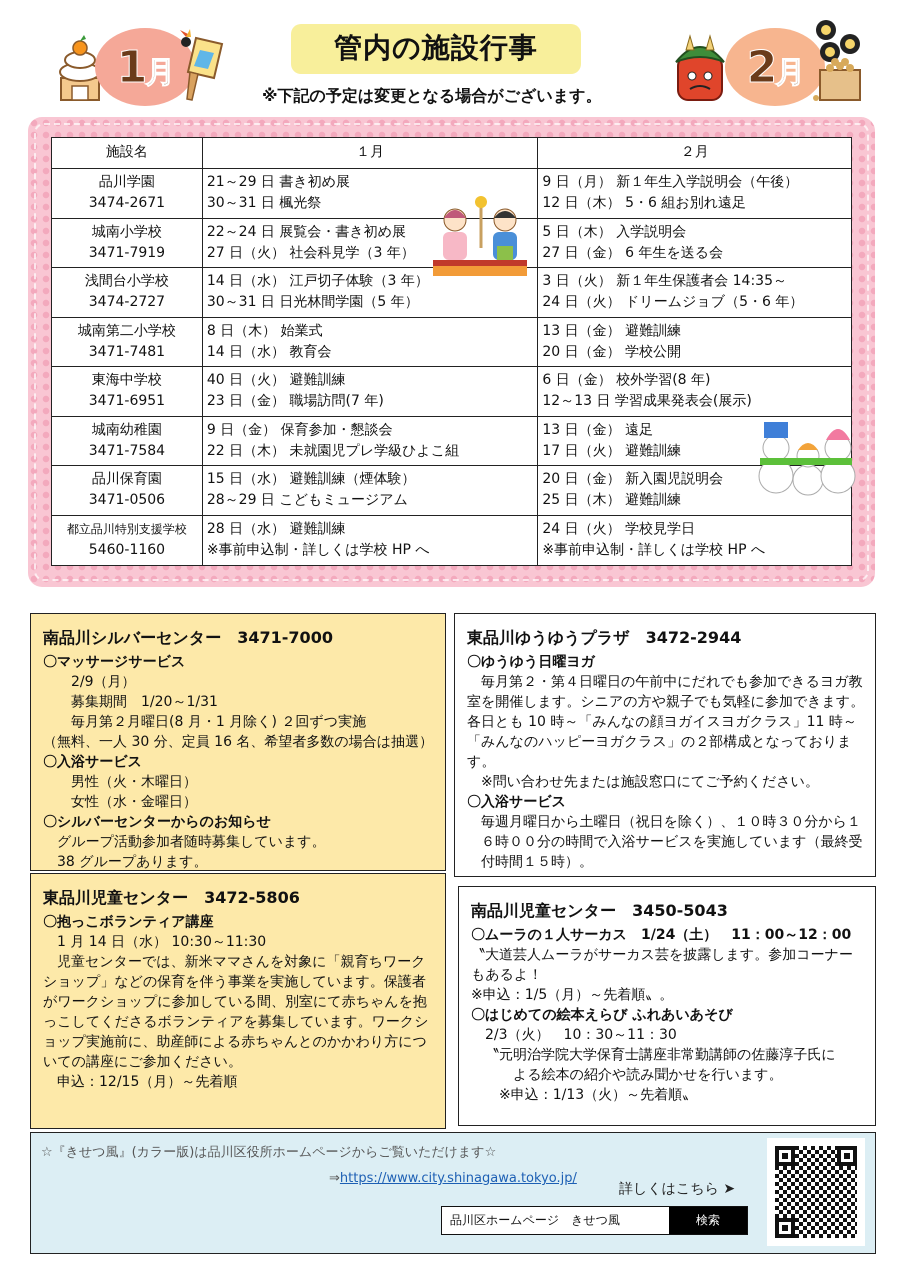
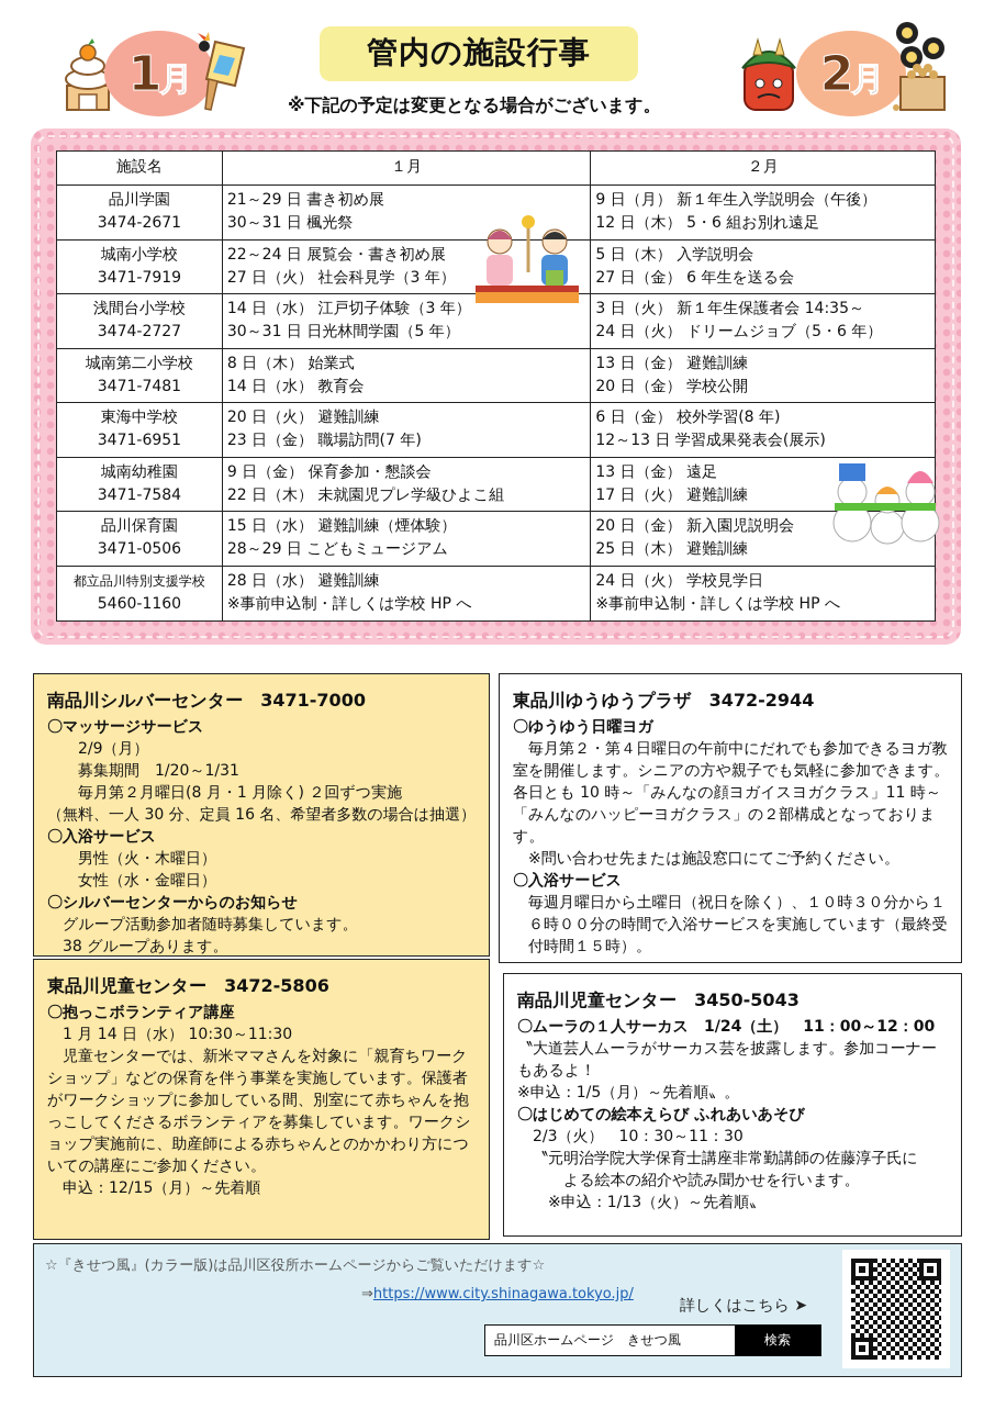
  1月
  管内の施設行事
  ※下記の予定は変更となる場合がございます。
  2月
  施設名	１月	２月
  品川学園3474-2671	21～29 日 書き初め展30～31 日 楓光祭	9 日（月） 新１年生入学説明会（午後）12 日（木） 5・6 組お別れ遠足
  城南小学校3471-7919	22～24 日 展覧会・書き初め展27 日（火） 社会科見学（3 年）	5 日（木） 入学説明会27 日（金） 6 年生を送る会
  浅間台小学校3474-2727	14 日（水） 江戸切子体験（3 年）30～31 日 日光林間学園（5 年）	3 日（火） 新１年生保護者会 14:35～24 日（火） ドリームジョブ（5・6 年）
  城南第二小学校3471-7481	8 日（木） 始業式14 日（水） 教育会	13 日（金） 避難訓練20 日（金） 学校公開
- 東海中学校3471-6951	40 日（火） 避難訓練23 日（金） 職場訪問(7 年)	6 日（金） 校外学習(8 年)12～13 日 学習成果発表会(展示)
+ 東海中学校3471-6951	20 日（火） 避難訓練23 日（金） 職場訪問(7 年)	6 日（金） 校外学習(8 年)12～13 日 学習成果発表会(展示)
  城南幼稚園3471-7584	9 日（金） 保育参加・懇談会22 日（木） 未就園児プレ学級ひよこ組	13 日（金） 遠足17 日（火） 避難訓練
  品川保育園3471-0506	15 日（水） 避難訓練（煙体験）28～29 日 こどもミュージアム	20 日（金） 新入園児説明会25 日（木） 避難訓練
  都立品川特別支援学校5460-1160	28 日（水） 避難訓練※事前申込制・詳しくは学校 HP へ	24 日（火） 学校見学日※事前申込制・詳しくは学校 HP へ
  南品川シルバーセンター 3471-7000
  〇マッサージサービス
  2/9（月）
  募集期間 1/20～1/31
  毎月第２月曜日(8 月・1 月除く) ２回ずつ実施
  （無料、一人 30 分、定員 16 名、希望者多数の場合は抽選）
  〇入浴サービス
  男性（火・木曜日）
  女性（水・金曜日）
  〇シルバーセンターからのお知らせ
  グループ活動参加者随時募集しています。
  38 グループあります。
  東品川ゆうゆうプラザ 3472-2944
  〇ゆうゆう日曜ヨガ
  毎月第２・第４日曜日の午前中にだれでも参加できるヨガ教室を開催します。シニアの方や親子でも気軽に参加できます。各日とも 10 時～「みんなの顔ヨガイスヨガクラス」11 時～「みんなのハッピーヨガクラス」の２部構成となっております。
  ※問い合わせ先または施設窓口にてご予約ください。
  〇入浴サービス
  毎週月曜日から土曜日（祝日を除く）、１０時３０分から１６時００分の時間で入浴サービスを実施しています（最終受付時間１５時）。
  東品川児童センター 3472-5806
  〇抱っこボランティア講座
  1 月 14 日（水） 10:30～11:30
  児童センターでは、新米ママさんを対象に「親育ちワークショップ」などの保育を伴う事業を実施しています。保護者がワークショップに参加している間、別室にて赤ちゃんを抱っこしてくださるボランティアを募集しています。ワークショップ実施前に、助産師による赤ちゃんとのかかわり方についての講座にご参加ください。
  申込：12/15（月）～先着順
  南品川児童センター 3450-5043
  〇ムーラの１人サーカス 1/24（土） 11：00～12：00
  〝大道芸人ムーラがサーカス芸を披露します。参加コーナーもあるよ！
  ※申込：1/5（月）～先着順〟。
  〇はじめての絵本えらび ふれあいあそび
  2/3（火） 10：30～11：30
  〝元明治学院大学保育士講座非常勤講師の佐藤淳子氏に
  よる絵本の紹介や読み聞かせを行います。
  ※申込：1/13（火）～先着順〟
  ☆『きせつ風』(カラー版)は品川区役所ホームページからご覧いただけます☆
  ⇒https://www.city.shinagawa.tokyo.jp/
  詳しくはこちら ➤
  品川区ホームページ きせつ風
  検索
